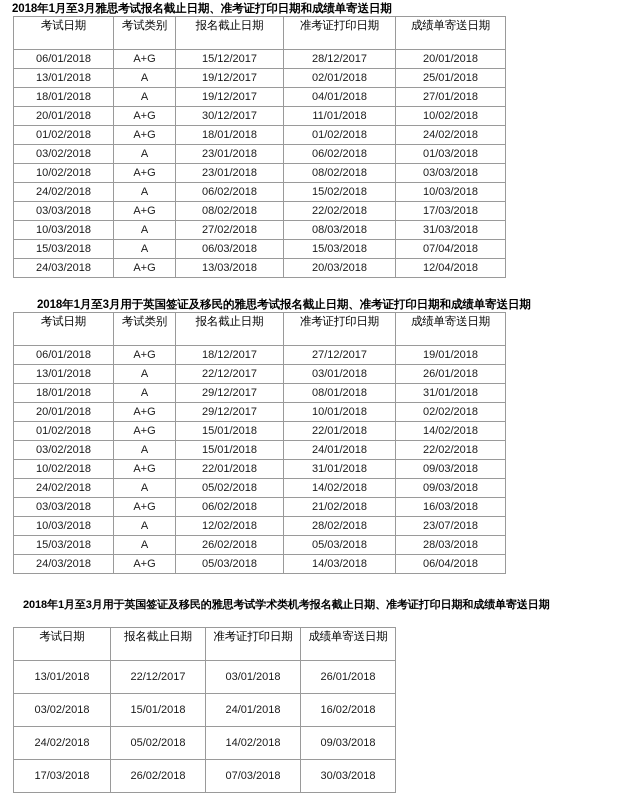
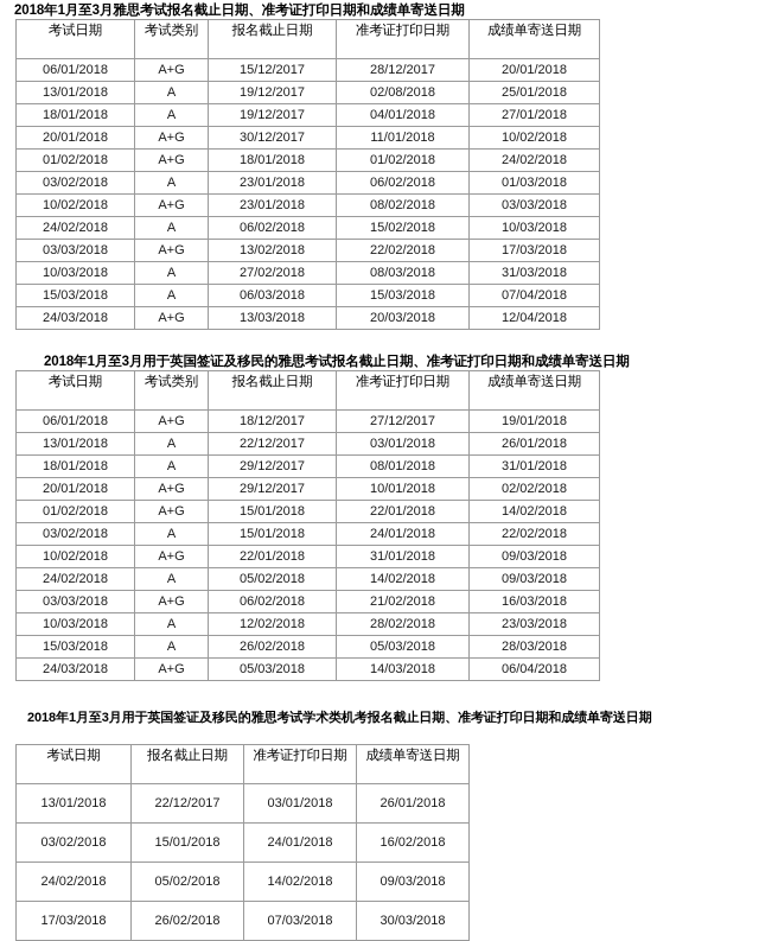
  2018年1月至3月雅思考试报名截止日期、准考证打印日期和成绩单寄送日期
  考试日期	考试类别	报名截止日期	准考证打印日期	成绩单寄送日期
  06/01/2018	A+G	15/12/2017	28/12/2017	20/01/2018
- 13/01/2018	A	19/12/2017	02/01/2018	25/01/2018
+ 13/01/2018	A	19/12/2017	02/08/2018	25/01/2018
  18/01/2018	A	19/12/2017	04/01/2018	27/01/2018
  20/01/2018	A+G	30/12/2017	11/01/2018	10/02/2018
  01/02/2018	A+G	18/01/2018	01/02/2018	24/02/2018
  03/02/2018	A	23/01/2018	06/02/2018	01/03/2018
  10/02/2018	A+G	23/01/2018	08/02/2018	03/03/2018
  24/02/2018	A	06/02/2018	15/02/2018	10/03/2018
- 03/03/2018	A+G	08/02/2018	22/02/2018	17/03/2018
+ 03/03/2018	A+G	13/02/2018	22/02/2018	17/03/2018
  10/03/2018	A	27/02/2018	08/03/2018	31/03/2018
  15/03/2018	A	06/03/2018	15/03/2018	07/04/2018
  24/03/2018	A+G	13/03/2018	20/03/2018	12/04/2018
  2018年1月至3月用于英国签证及移民的雅思考试报名截止日期、准考证打印日期和成绩单寄送日期
  考试日期	考试类别	报名截止日期	准考证打印日期	成绩单寄送日期
  06/01/2018	A+G	18/12/2017	27/12/2017	19/01/2018
  13/01/2018	A	22/12/2017	03/01/2018	26/01/2018
  18/01/2018	A	29/12/2017	08/01/2018	31/01/2018
  20/01/2018	A+G	29/12/2017	10/01/2018	02/02/2018
  01/02/2018	A+G	15/01/2018	22/01/2018	14/02/2018
  03/02/2018	A	15/01/2018	24/01/2018	22/02/2018
  10/02/2018	A+G	22/01/2018	31/01/2018	09/03/2018
  24/02/2018	A	05/02/2018	14/02/2018	09/03/2018
  03/03/2018	A+G	06/02/2018	21/02/2018	16/03/2018
- 10/03/2018	A	12/02/2018	28/02/2018	23/07/2018
+ 10/03/2018	A	12/02/2018	28/02/2018	23/03/2018
  15/03/2018	A	26/02/2018	05/03/2018	28/03/2018
  24/03/2018	A+G	05/03/2018	14/03/2018	06/04/2018
  2018年1月至3月用于英国签证及移民的雅思考试学术类机考报名截止日期、准考证打印日期和成绩单寄送日期
  考试日期	报名截止日期	准考证打印日期	成绩单寄送日期
  13/01/2018	22/12/2017	03/01/2018	26/01/2018
  03/02/2018	15/01/2018	24/01/2018	16/02/2018
  24/02/2018	05/02/2018	14/02/2018	09/03/2018
  17/03/2018	26/02/2018	07/03/2018	30/03/2018
